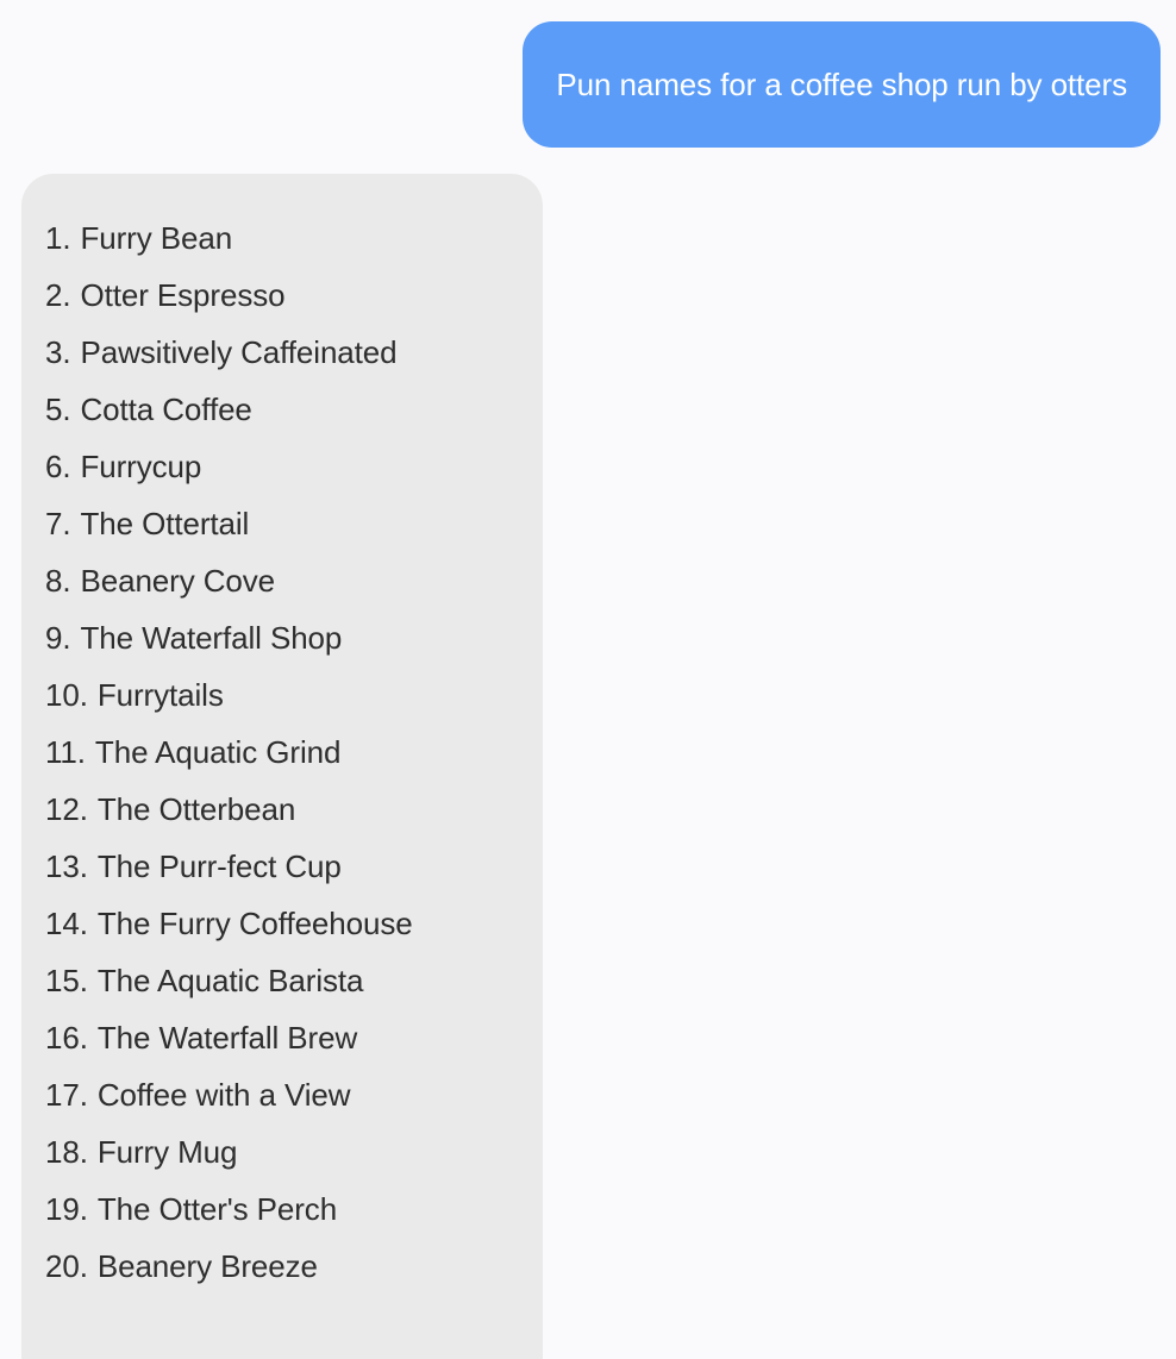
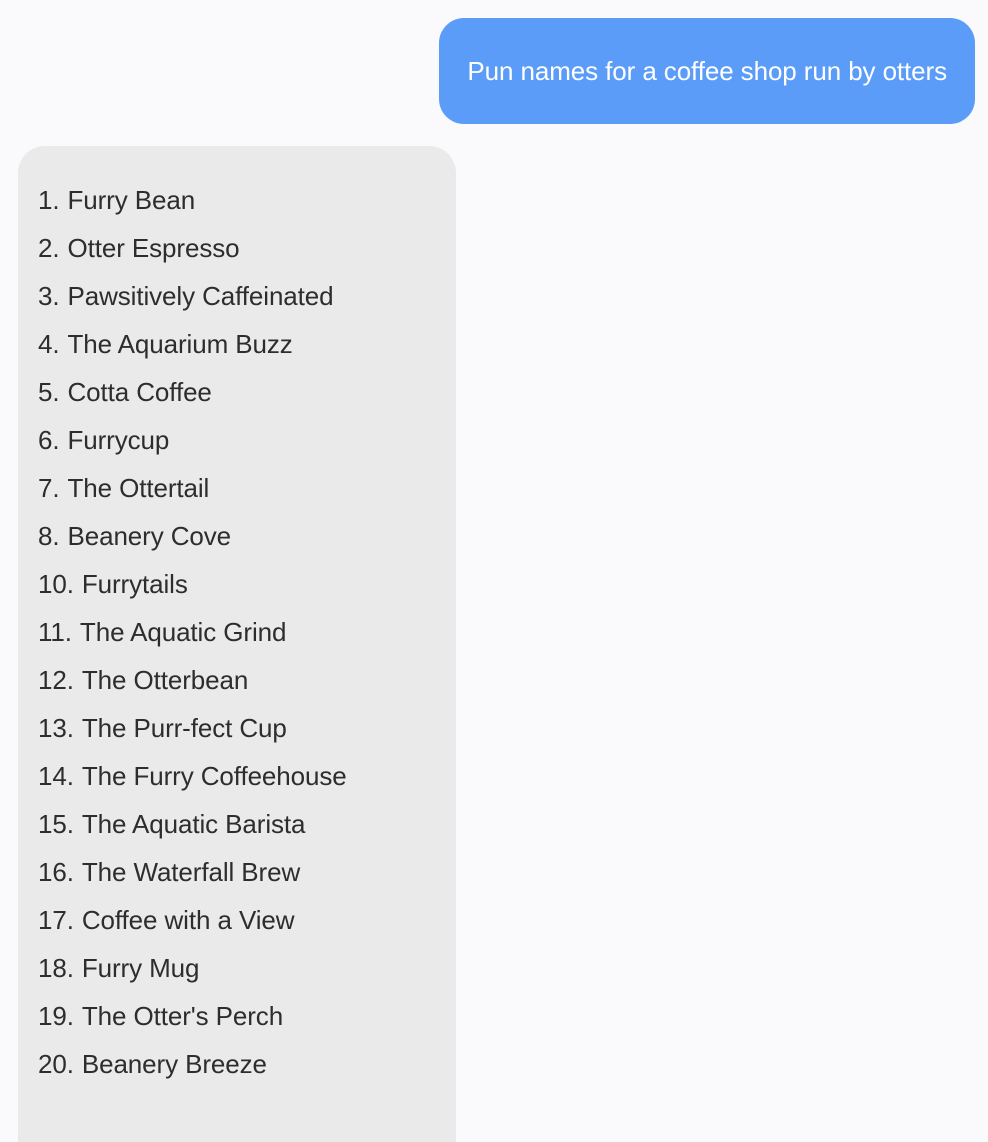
  Pun names for a coffee shop run by otters
  1.
  Furry Bean
  2.
  Otter Espresso
  3.
  Pawsitively Caffeinated
+ 4.
+ The Aquarium Buzz
  5.
  Cotta Coffee
  6.
  Furrycup
  7.
  The Ottertail
  8.
  Beanery Cove
- 9.
- The Waterfall Shop
  10.
  Furrytails
  11.
  The Aquatic Grind
  12.
  The Otterbean
  13.
  The Purr-fect Cup
  14.
  The Furry Coffeehouse
  15.
  The Aquatic Barista
  16.
  The Waterfall Brew
  17.
  Coffee with a View
  18.
  Furry Mug
  19.
  The Otter's Perch
  20.
  Beanery Breeze
